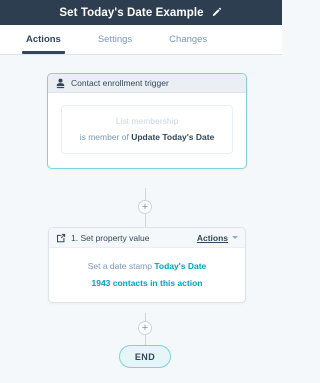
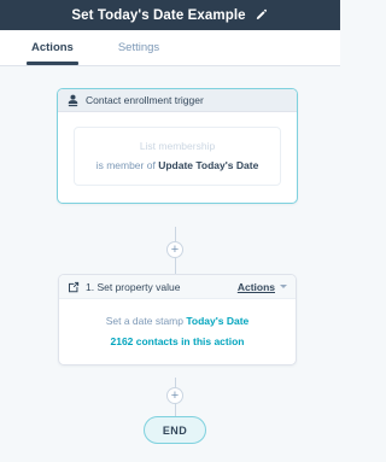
  Set Today's Date Example
  Actions
  Settings
- Changes
  Contact enrollment trigger
  List membership
  is member of Update Today's Date
  +
  1. Set property value
  Actions
  Set a date stamp Today's Date
- 1943 contacts in this action
+ 2162 contacts in this action
  +
  END
